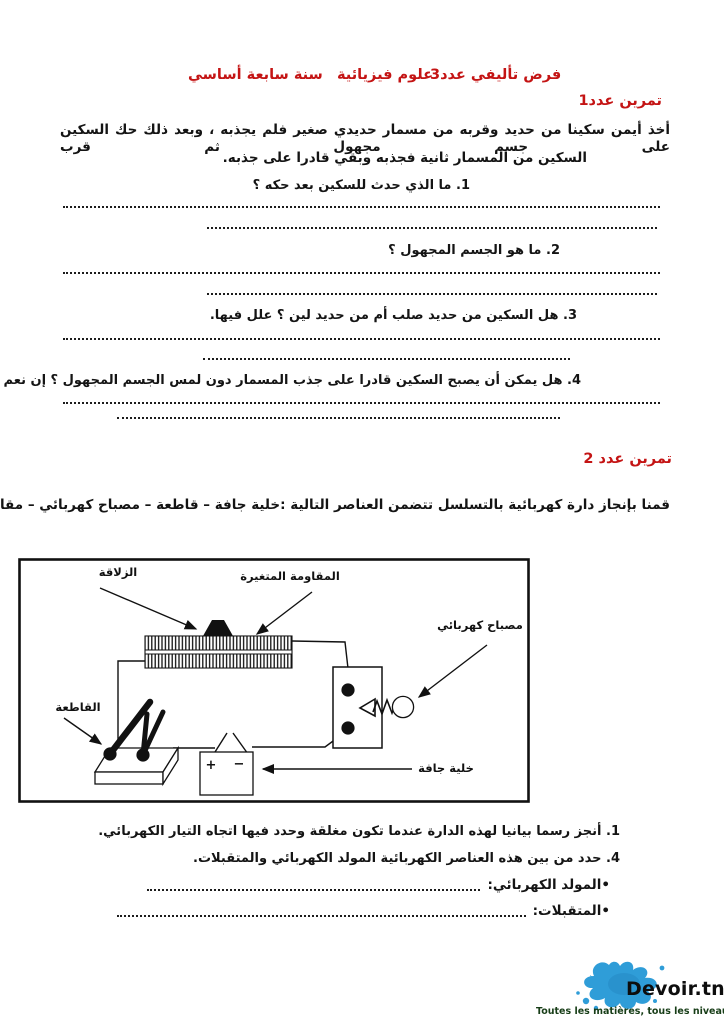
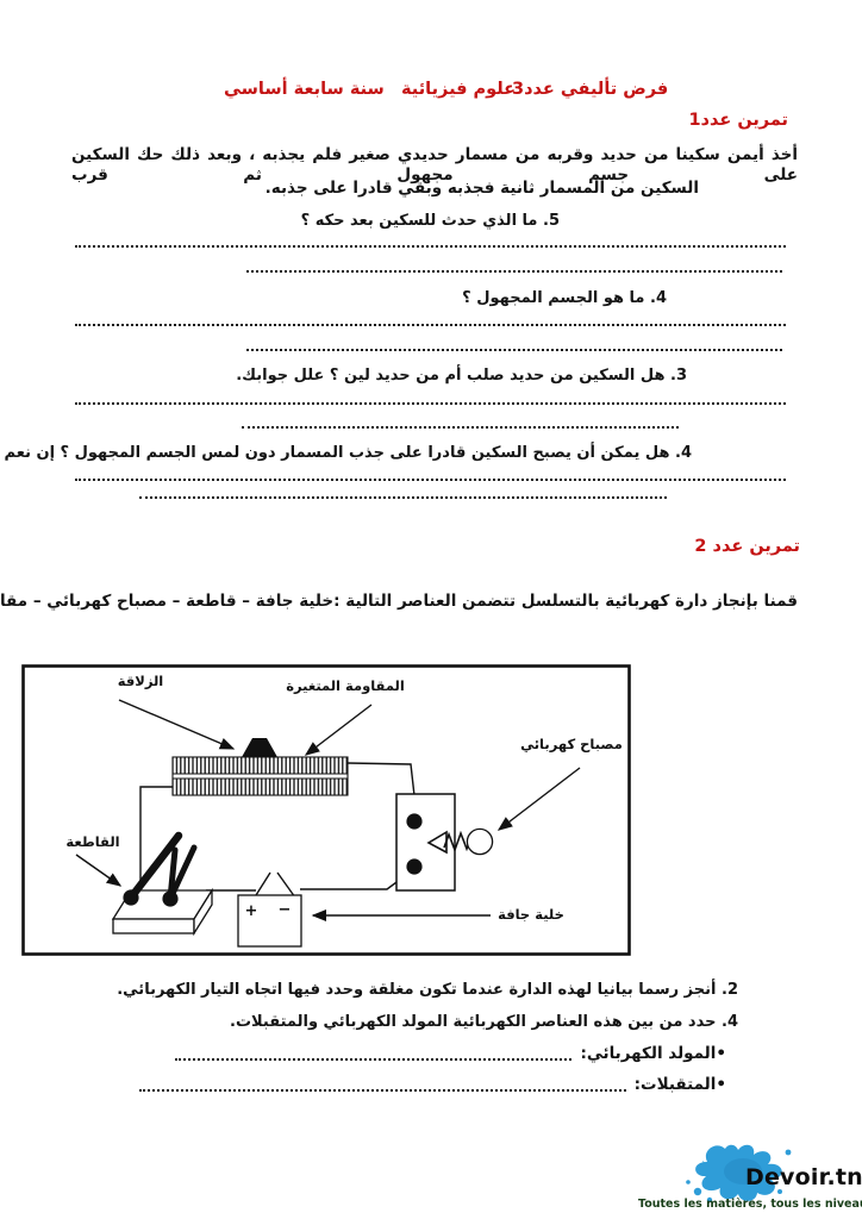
  فرض تأليفي عدد3
  علوم فيزيائية
  سنة سابعة أساسي
  تمرين عدد1
  أخذ أيمن سكينا من حديد وقربه من مسمار حديدي صغير فلم يجذبه ، وبعد ذلك حك السكين على جسم مجهول ثم قرب
  السكين من المسمار ثانية فجذبه وبقي قادرا على جذبه.
- 1. ما الذي حدث للسكين بعد حكه ؟
+ 5. ما الذي حدث للسكين بعد حكه ؟
- 2. ما هو الجسم المجهول ؟
+ 4. ما هو الجسم المجهول ؟
- 3. هل السكين من حديد صلب أم من حديد لين ؟ علل فيها.
+ 3. هل السكين من حديد صلب أم من حديد لين ؟ علل جوابك.
  4. هل يمكن أن يصبح السكين قادرا على جذب المسمار دون لمس الجسم المجهول ؟ إن نعم
  تمرين عدد 2
  قمنا بإنجاز دارة كهربائية بالتسلسل تتضمن العناصر التالية :خلية جافة – قاطعة – مصباح كهربائي – مقا
  +
  −
  الزلاقة
  المقاومة المتغيرة
  مصباح كهربائي
  القاطعة
  خلية جافة
- 1. أنجز رسما بيانيا لهذه الدارة عندما تكون مغلقة وحدد فيها اتجاه التيار الكهربائي.
+ 2. أنجز رسما بيانيا لهذه الدارة عندما تكون مغلقة وحدد فيها اتجاه التيار الكهربائي.
  4. حدد من بين هذه العناصر الكهربائية المولد الكهربائي والمتقبلات.
  •المولد الكهربائي:
  •المتقبلات:
  Devoir.tn
  Toutes les matières, tous les nivea
